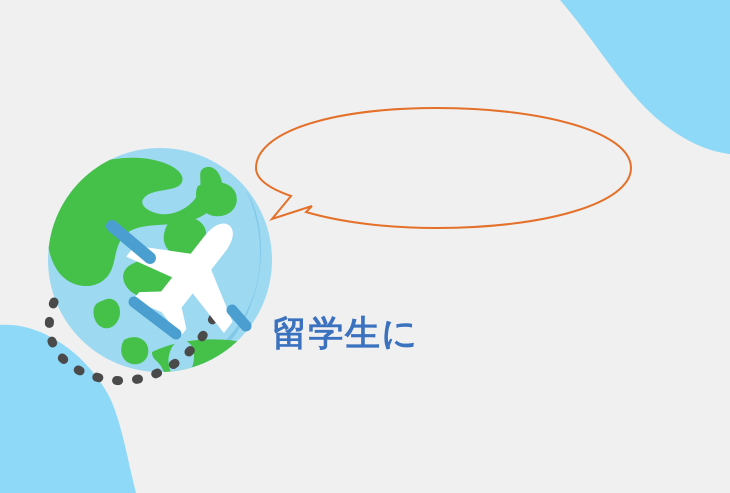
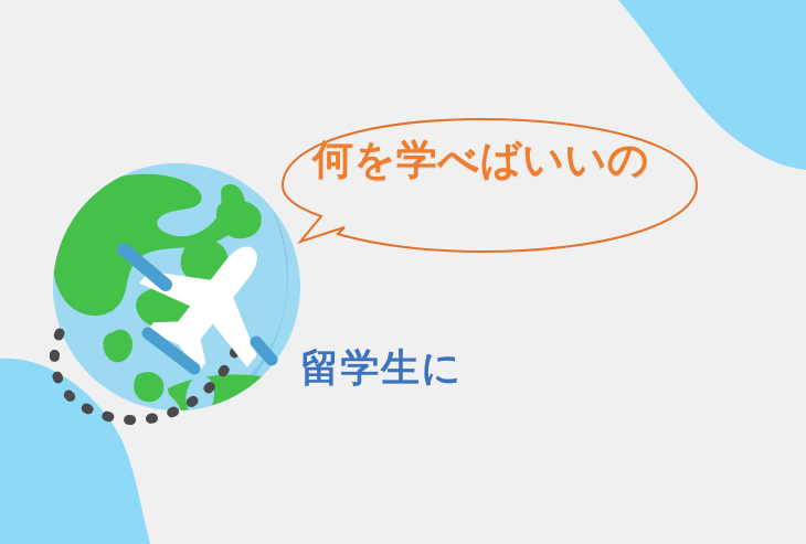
+ 何を学べばいいの
  留学生に
